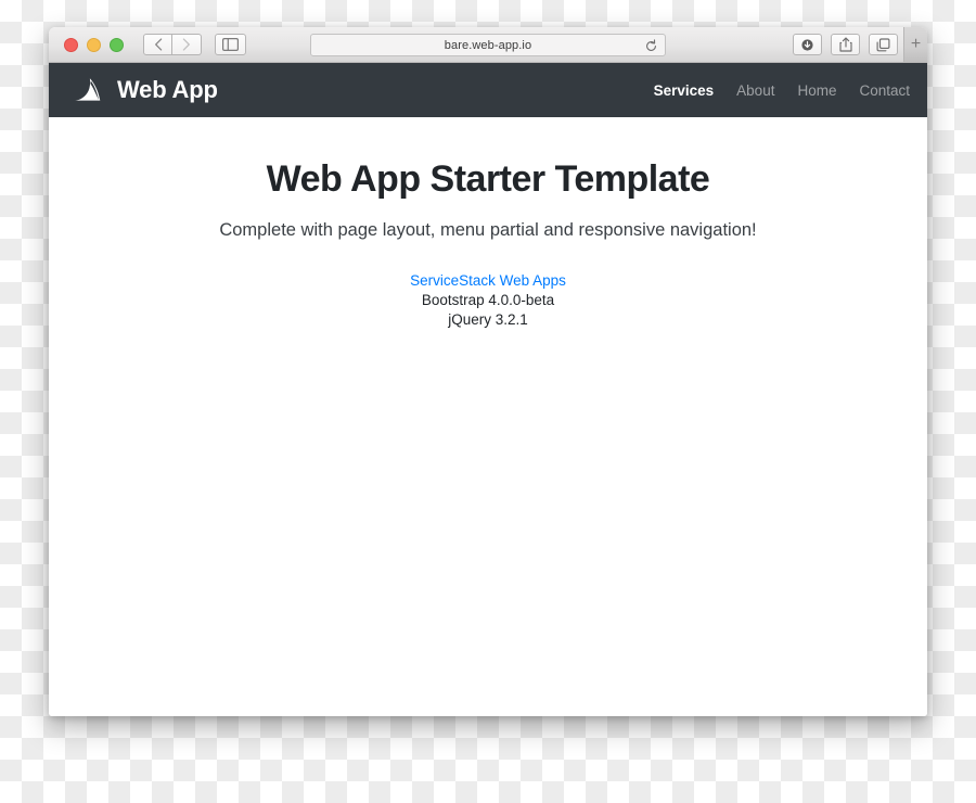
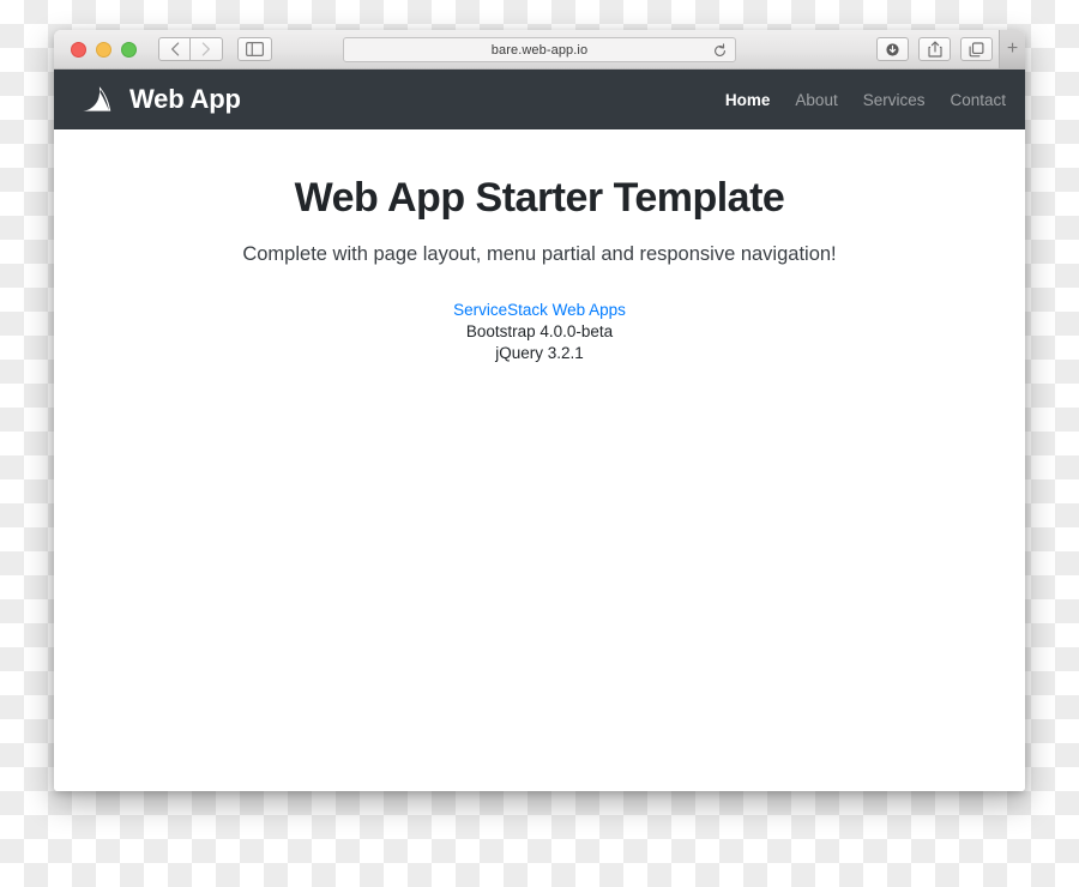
  bare.web-app.io
  +
  Web App
- Services
+ Home
  About
- Home
+ Services
  Contact
  Web App Starter Template
  Complete with page layout, menu partial and responsive navigation!
  ServiceStack Web Apps
  Bootstrap 4.0.0-beta
  jQuery 3.2.1
